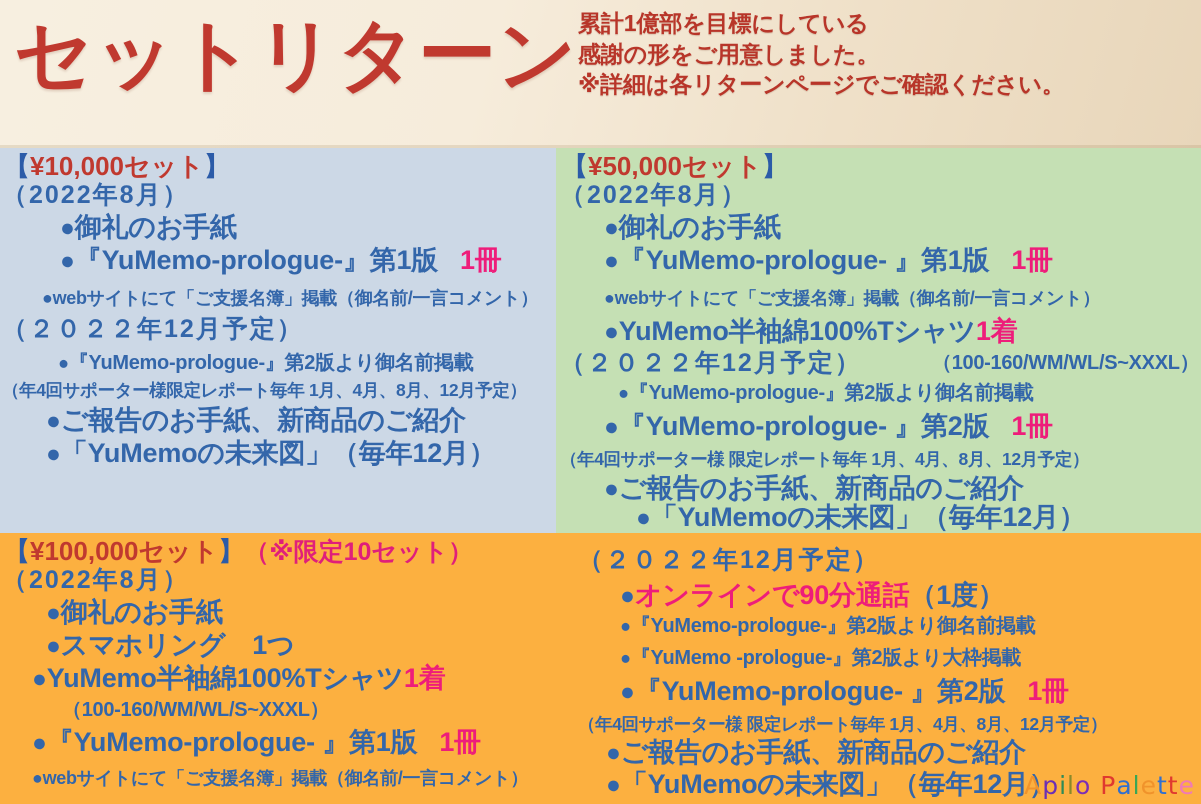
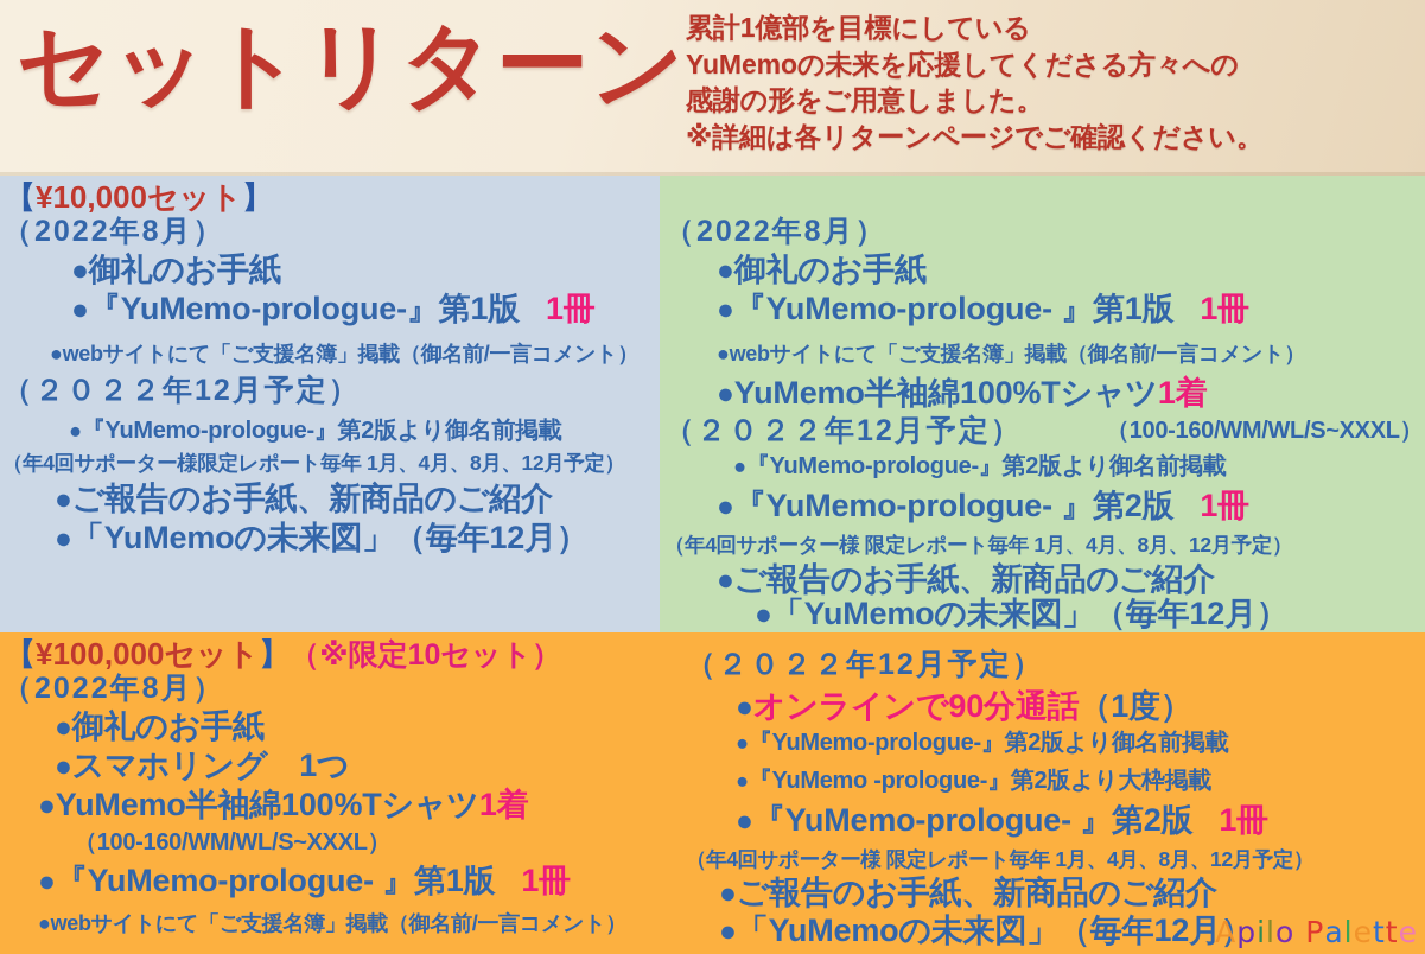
  セットリターン
  累計1億部を目標にしている
+ YuMemoの未来を応援してくださる方々への
  感謝の形をご用意しました。
  ※詳細は各リターンページでご確認ください。
  【¥10,000セット】
  （2022年8月）
  ●御礼のお手紙
  ●『YuMemo-prologue-』第1版 1冊
  ●webサイトにて「ご支援名簿」掲載（御名前/一言コメント）
  （２０２２年12月予定）
  ●『YuMemo-prologue-』第2版より御名前掲載
  （年4回サポーター様限定レポート毎年 1月、4月、8月、12月予定）
  ●ご報告のお手紙、新商品のご紹介
  ●「YuMemoの未来図」（毎年12月）
- 【¥50,000セット】
  （2022年8月）
  ●御礼のお手紙
  ●『YuMemo-prologue- 』第1版 1冊
  ●webサイトにて「ご支援名簿」掲載（御名前/一言コメント）
  ●YuMemo半袖綿100%Tシャツ1着
  （２０２２年12月予定）
  （100-160/WM/WL/S~XXXL）
  ●『YuMemo-prologue-』第2版より御名前掲載
  ●『YuMemo-prologue- 』第2版 1冊
  （年4回サポーター様 限定レポート毎年 1月、4月、8月、12月予定）
  ●ご報告のお手紙、新商品のご紹介
  ●「YuMemoの未来図」（毎年12月）
  【¥100,000セット】（※限定10セット）
  （2022年8月）
  ●御礼のお手紙
  ●スマホリング 1つ
  ●YuMemo半袖綿100%Tシャツ1着
  （100-160/WM/WL/S~XXXL）
  ●『YuMemo-prologue- 』第1版 1冊
  ●webサイトにて「ご支援名簿」掲載（御名前/一言コメント）
  （２０２２年12月予定）
  ●オンラインで90分通話（1度）
  ●『YuMemo-prologue-』第2版より御名前掲載
  ●『YuMemo -prologue-』第2版より大枠掲載
  ●『YuMemo-prologue- 』第2版 1冊
  （年4回サポーター様 限定レポート毎年 1月、4月、8月、12月予定）
  ●ご報告のお手紙、新商品のご紹介
  ●「YuMemoの未来図」（毎年12月）
  Apilo Palette
